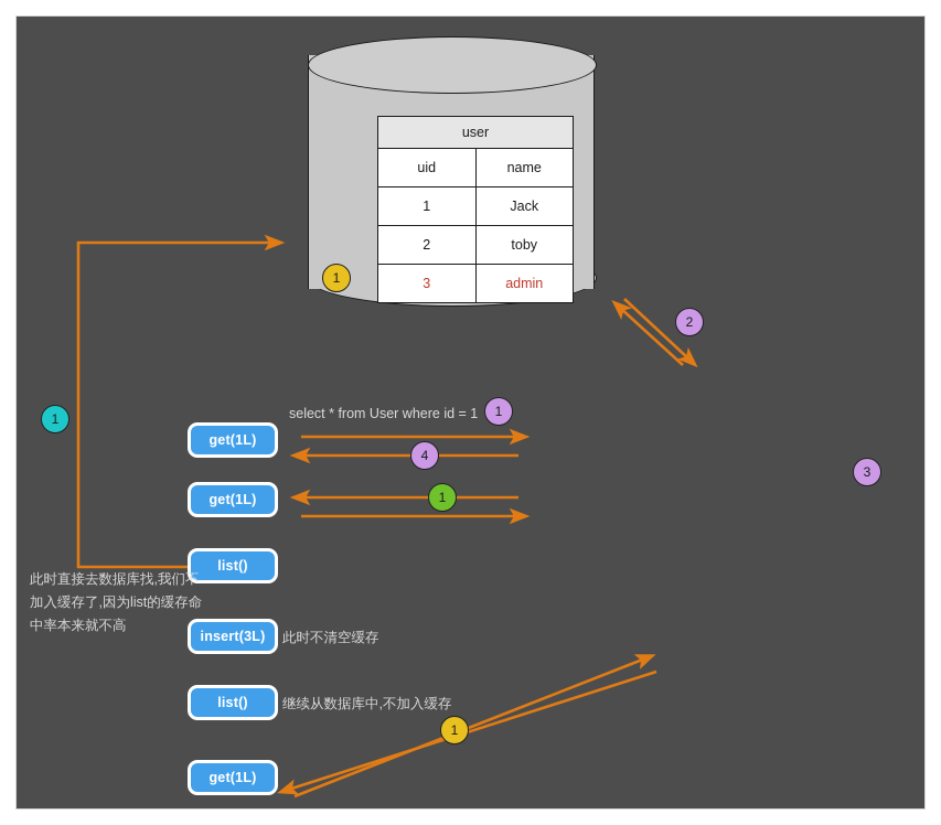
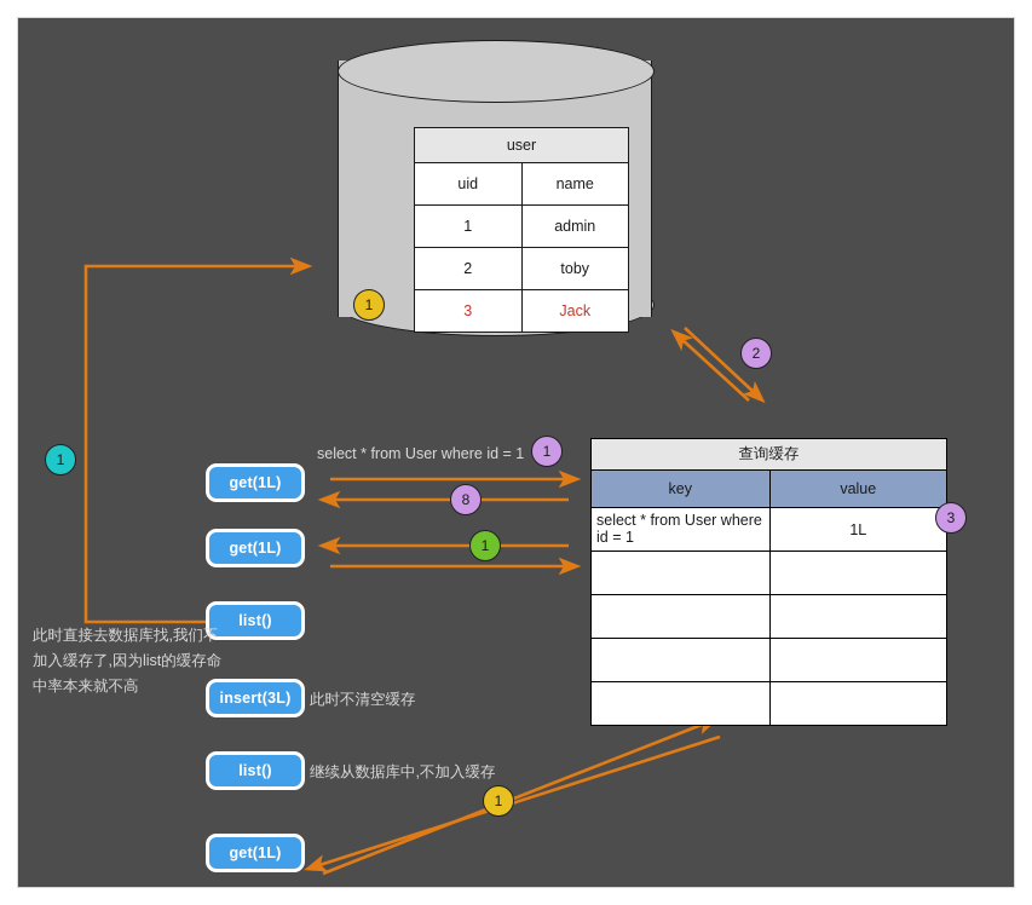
  user
  uid	name
- 1	Jack
+ 1	admin
  2	toby
- 3	admin
+ 3	Jack
+ 查询缓存
+ key	value
+ select * from User where id = 1	1L
  get(1L)
  get(1L)
  list()
  insert(3L)
  list()
  get(1L)
  select * from User where id = 1
  此时直接去数据库找,我们不加入缓存了,因为list的缓存命中率本来就不高
  此时不清空缓存
  继续从数据库中,不加入缓存
  1
  2
  3
  1
- 4
+ 8
  1
  1
  1
